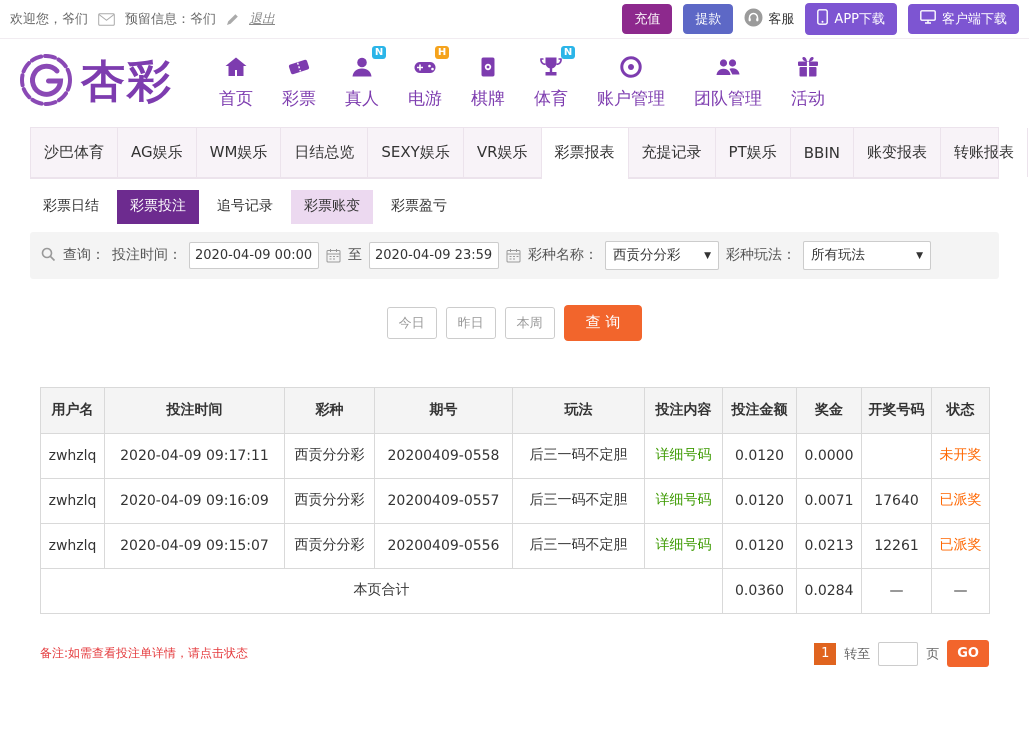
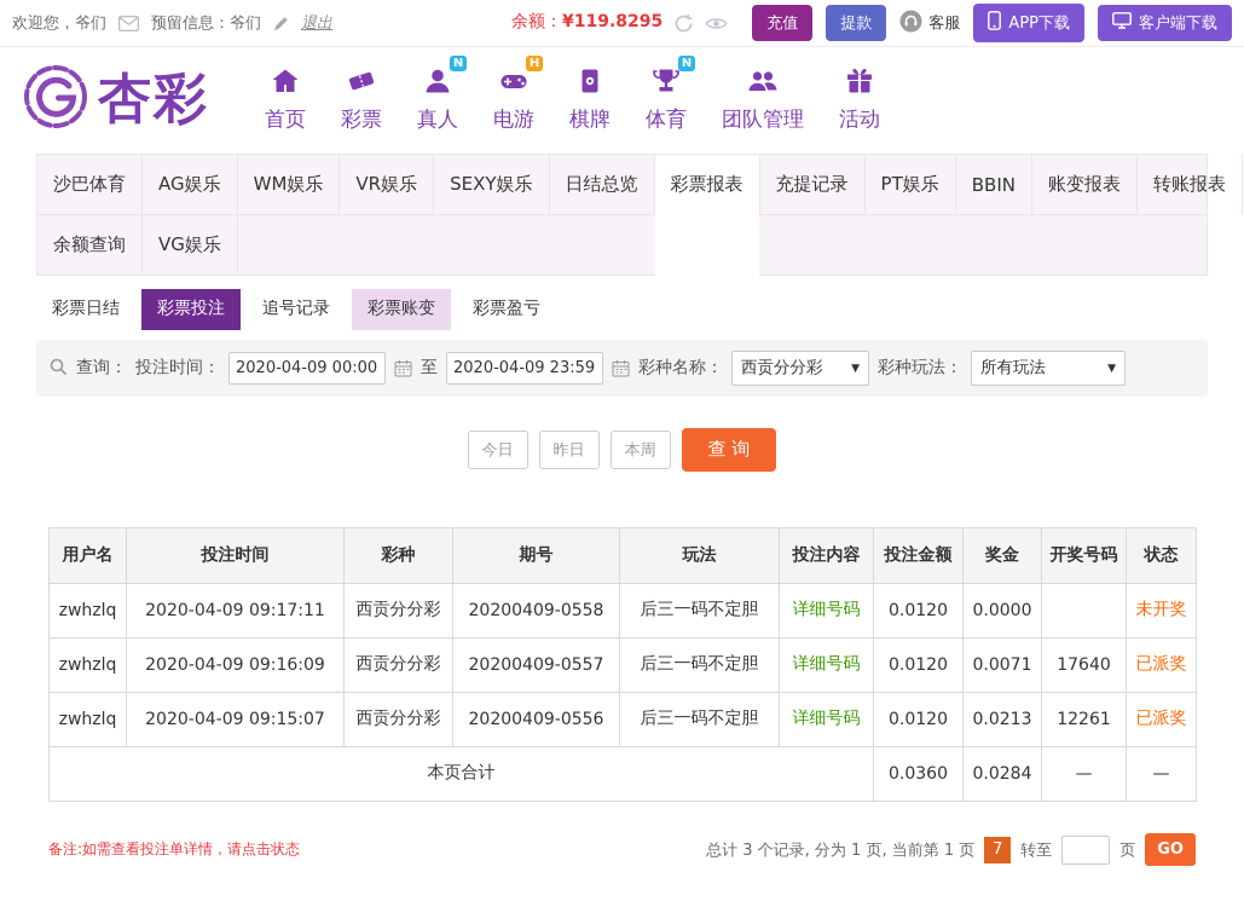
  欢迎您，爷们
  预留信息：爷们
  退出
+ 余额：¥119.8295
  充值
  提款
  客服
  APP下载
  客户端下载
  杏彩
  首页
  彩票
  N
  真人
  H
  电游
  棋牌
  N
  体育
- 账户管理
  团队管理
  活动
  沙巴体育
  AG娱乐
  WM娱乐
- 日结总览
+ VR娱乐
  SEXY娱乐
- VR娱乐
+ 日结总览
  彩票报表
  充提记录
  PT娱乐
  BBIN
  账变报表
  转账报表
+ 余额查询
+ VG娱乐
  彩票日结
  彩票投注
  追号记录
  彩票账变
  彩票盈亏
  查询：
  投注时间：
  2020-04-09 00:00
  至
  2020-04-09 23:59
  彩种名称：
  西贡分分彩
  ▼
  彩种玩法：
  所有玩法
  ▼
  今日
  昨日
  本周
  查 询
  	用户名	投注时间	彩种	期号	玩法	投注内容	投注金额	奖金	开奖号码	状态
  zwhzlq	2020-04-09 09:17:11	西贡分分彩	20200409-0558	后三一码不定胆	详细号码	0.0120	0.0000		未开奖
  zwhzlq	2020-04-09 09:16:09	西贡分分彩	20200409-0557	后三一码不定胆	详细号码	0.0120	0.0071	17640	已派奖
  zwhzlq	2020-04-09 09:15:07	西贡分分彩	20200409-0556	后三一码不定胆	详细号码	0.0120	0.0213	12261	已派奖
  本页合计	0.0360	0.0284	—	—
  备注:如需查看投注单详情，请点击状态
+ 总计 3 个记录, 分为 1 页, 当前第 1 页
- 1
+ 7
  转至
  页
  GO
